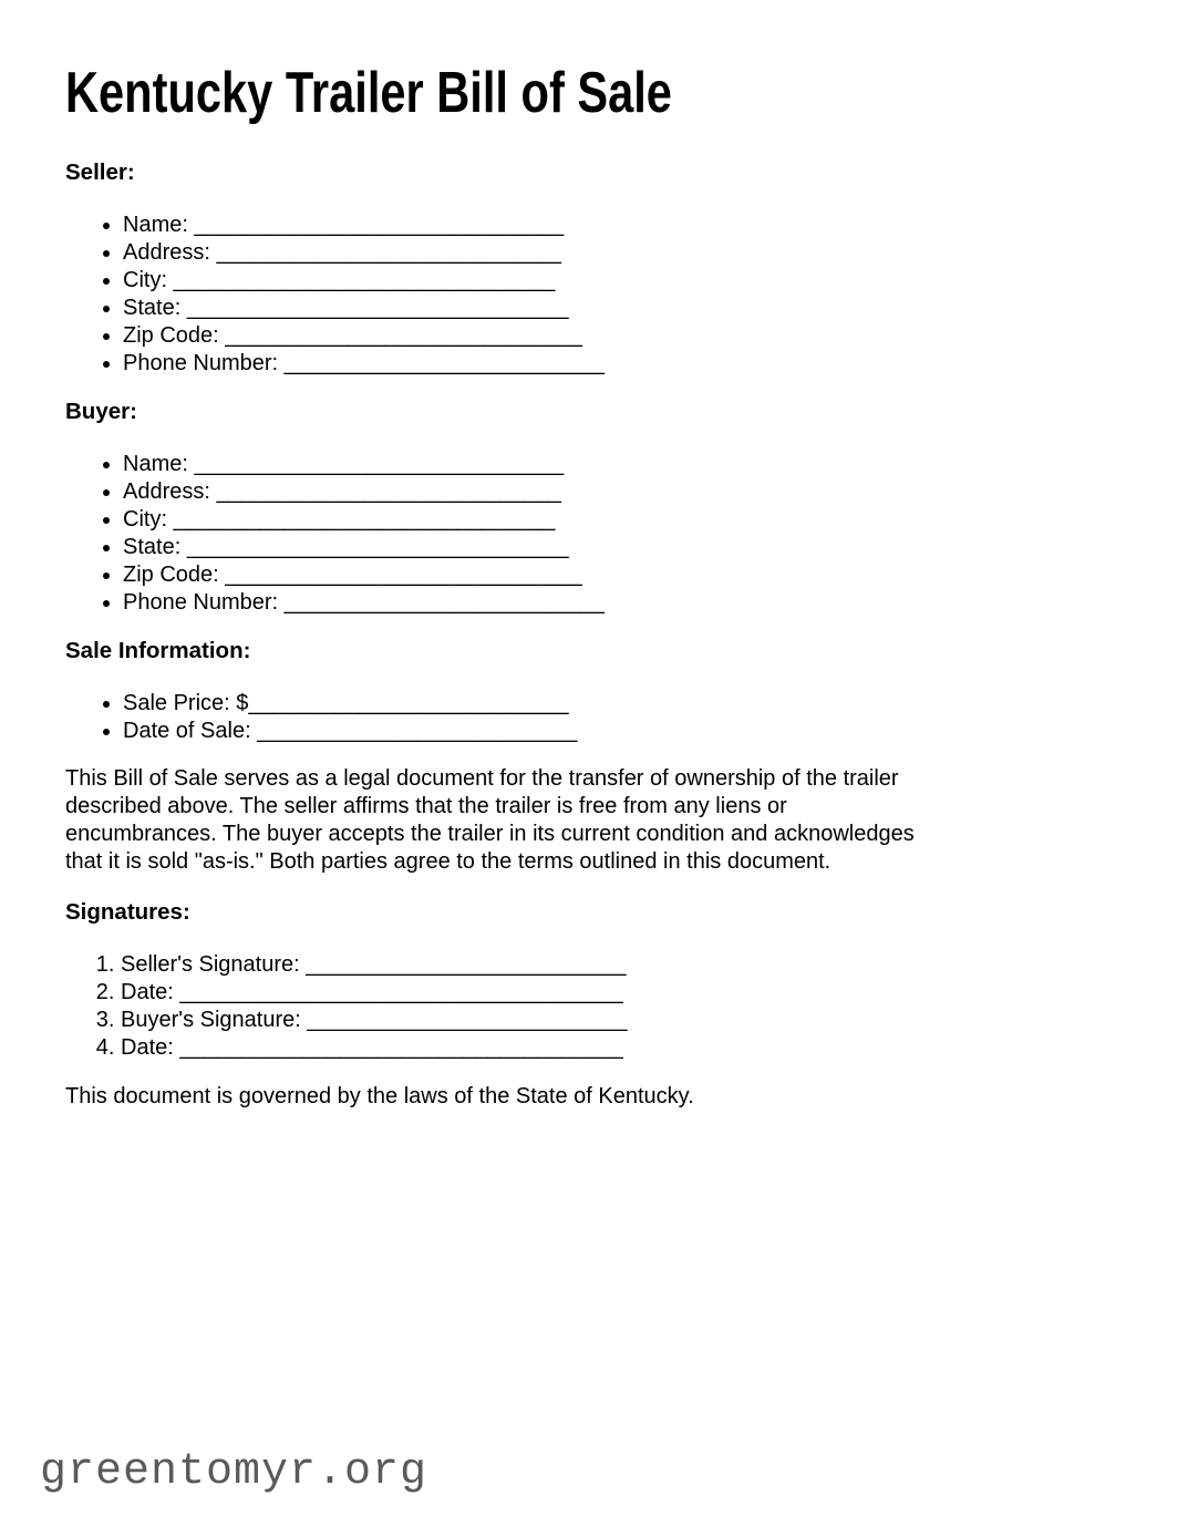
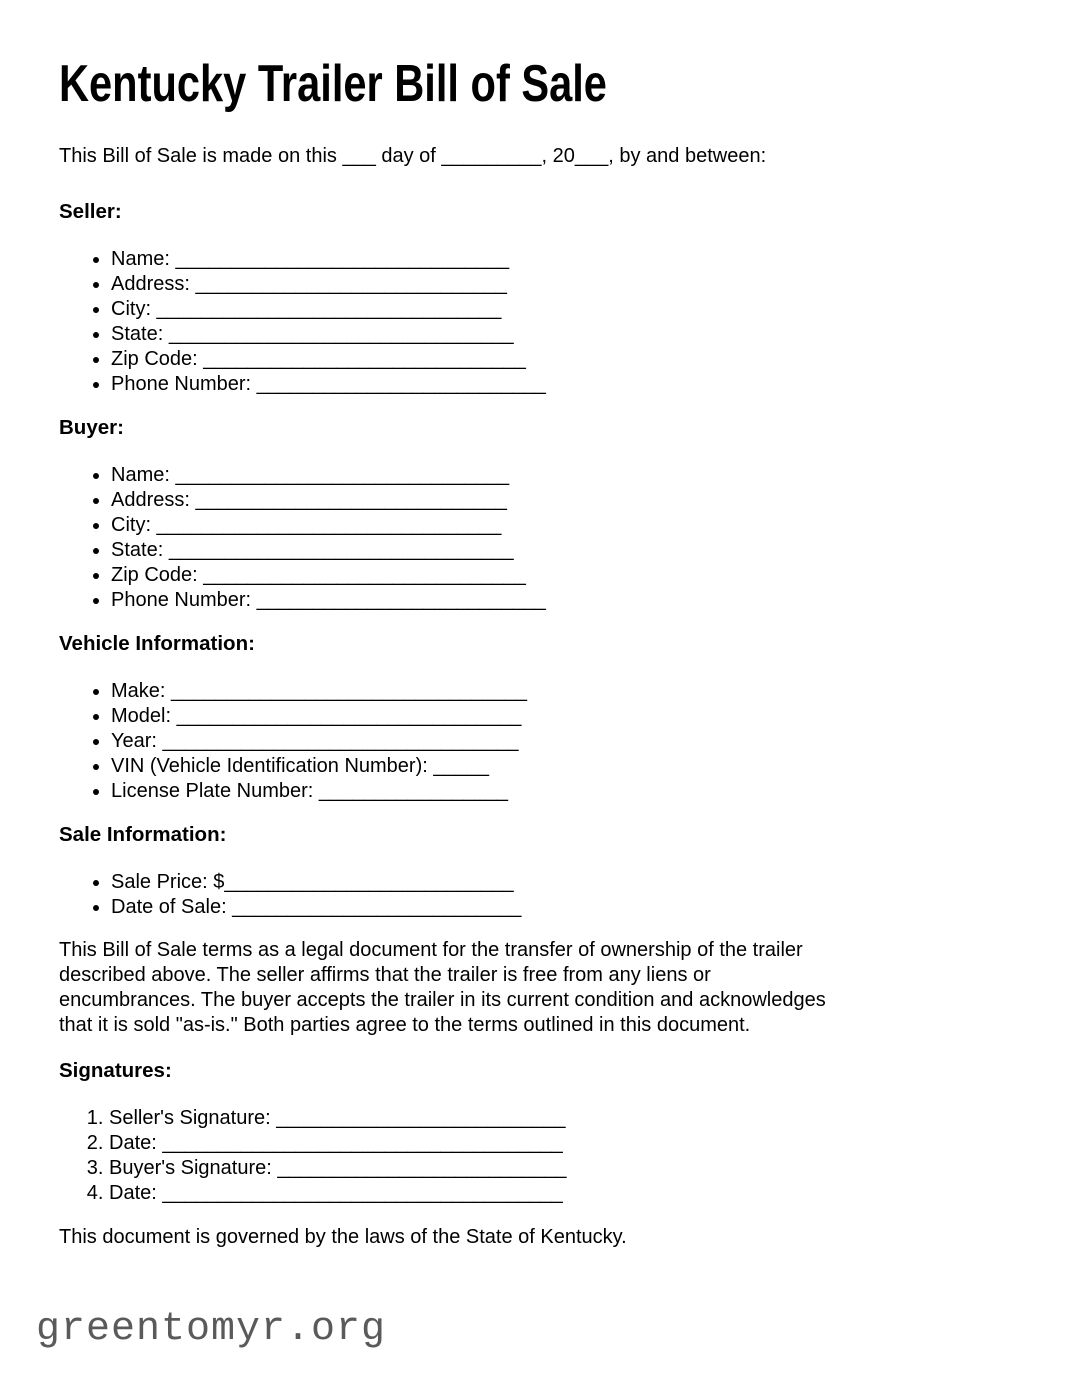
  Kentucky Trailer Bill of Sale
+ This Bill of Sale is made on this ___ day of _________, 20___, by and between:
  Seller:
  Name: ______________________________
  Address: ____________________________
  City: _______________________________
  State: _______________________________
  Zip Code: _____________________________
  Phone Number: __________________________
  Buyer:
  Name: ______________________________
  Address: ____________________________
  City: _______________________________
  State: _______________________________
  Zip Code: _____________________________
  Phone Number: __________________________
+ Vehicle Information:
+ Make: ________________________________
+ Model: _______________________________
+ Year: ________________________________
+ VIN (Vehicle Identification Number): _____
+ License Plate Number: _________________
  Sale Information:
  Sale Price: $__________________________
  Date of Sale: __________________________
- This Bill of Sale serves as a legal document for the transfer of ownership of the trailer
+ This Bill of Sale terms as a legal document for the transfer of ownership of the trailer
  described above. The seller affirms that the trailer is free from any liens or
  encumbrances. The buyer accepts the trailer in its current condition and acknowledges
  that it is sold "as-is." Both parties agree to the terms outlined in this document.
  Signatures:
  Seller's Signature: __________________________
  Date: ____________________________________
  Buyer's Signature: __________________________
  Date: ____________________________________
  This document is governed by the laws of the State of Kentucky.
  greentomyr.org
